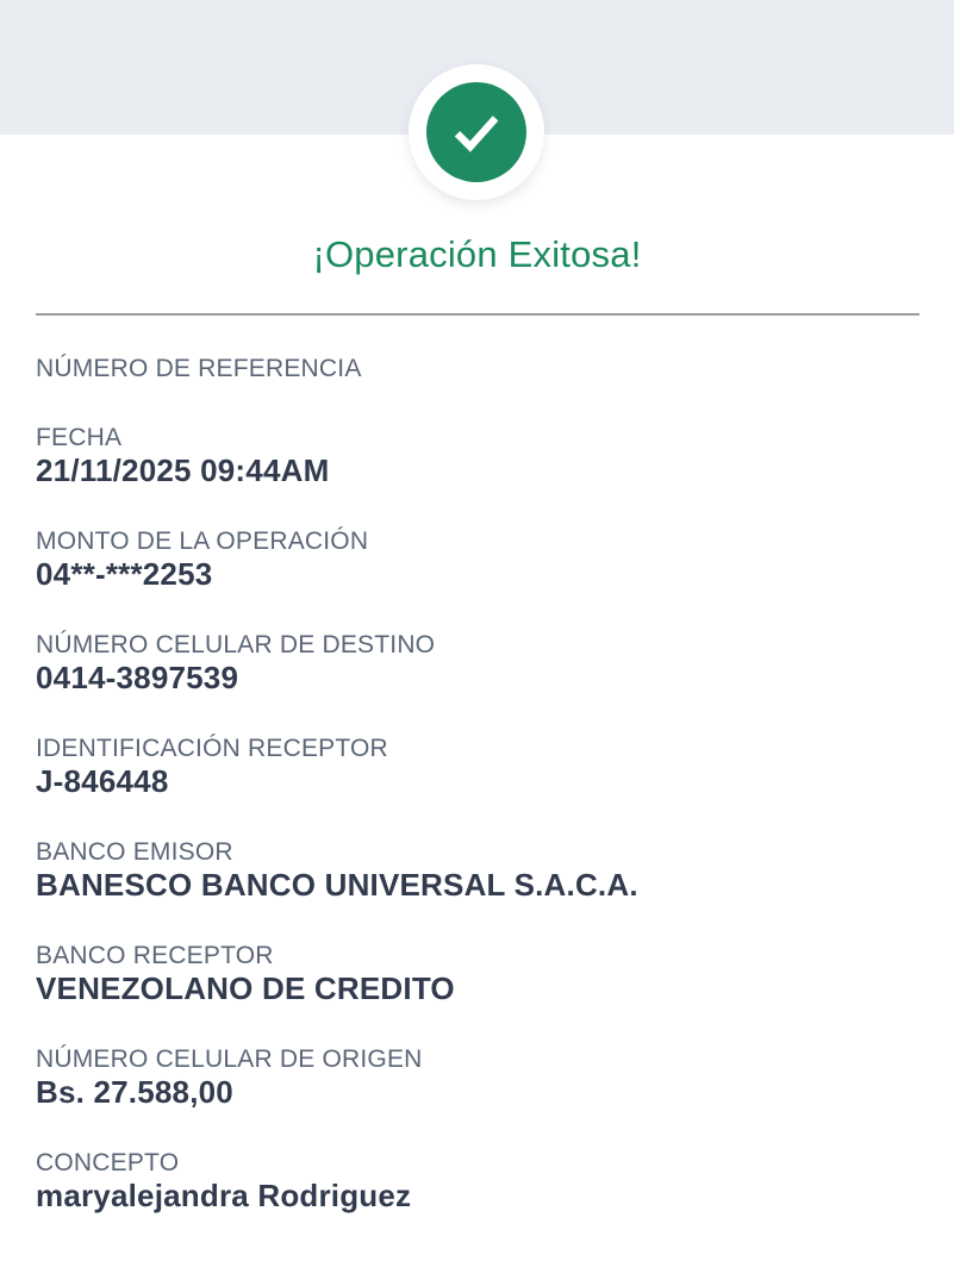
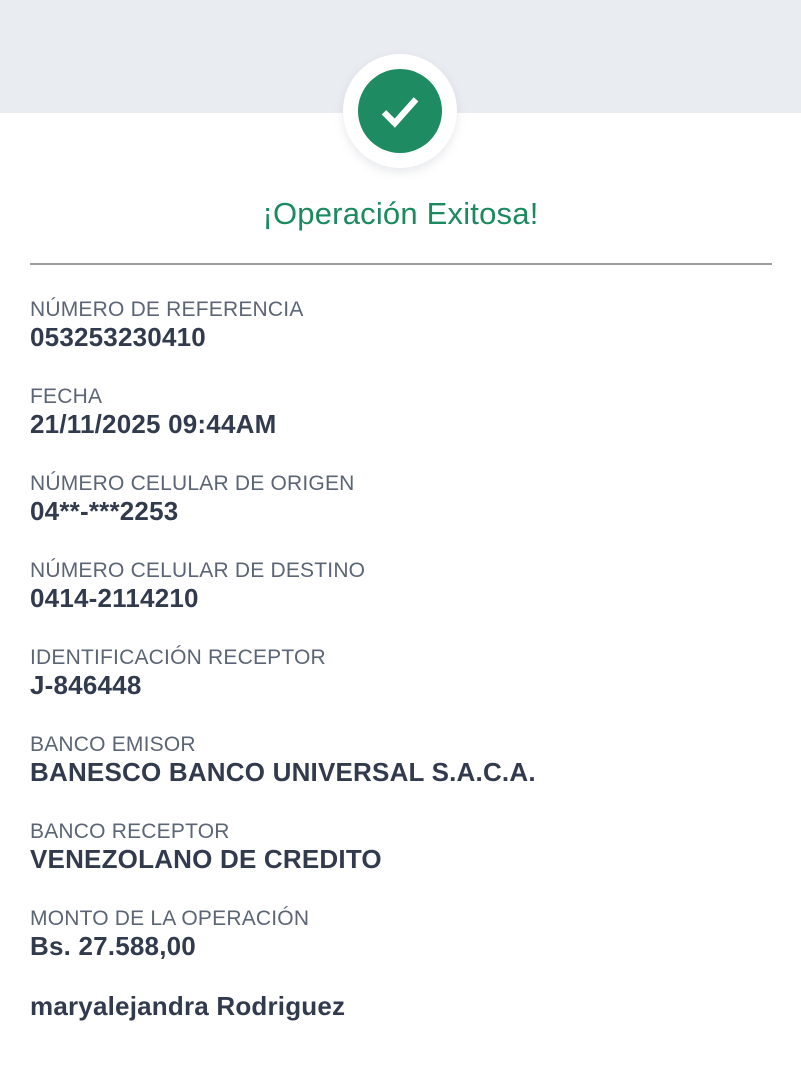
  ¡Operación Exitosa!
  NÚMERO DE REFERENCIA
+ 053253230410
  FECHA
  21/11/2025 09:44AM
- MONTO DE LA OPERACIÓN
+ NÚMERO CELULAR DE ORIGEN
  04**-***2253
  NÚMERO CELULAR DE DESTINO
- 0414-3897539
+ 0414-2114210
  IDENTIFICACIÓN RECEPTOR
  J-846448
  BANCO EMISOR
  BANESCO BANCO UNIVERSAL S.A.C.A.
  BANCO RECEPTOR
  VENEZOLANO DE CREDITO
- NÚMERO CELULAR DE ORIGEN
+ MONTO DE LA OPERACIÓN
  Bs. 27.588,00
- CONCEPTO
  maryalejandra Rodriguez
